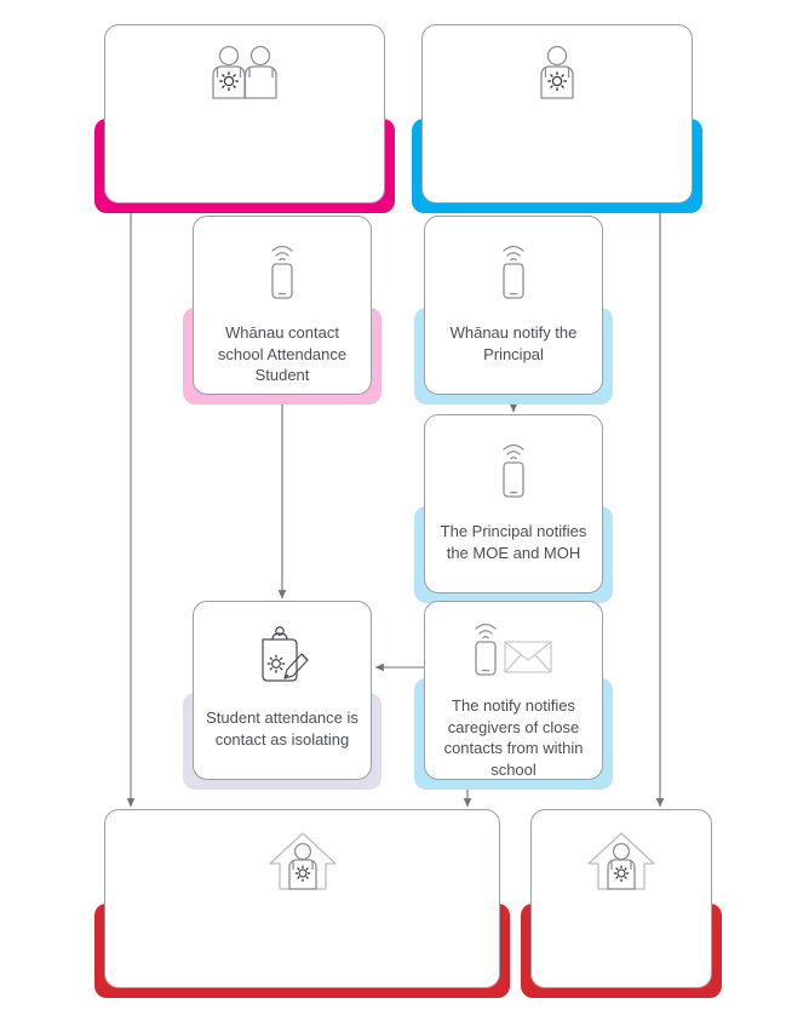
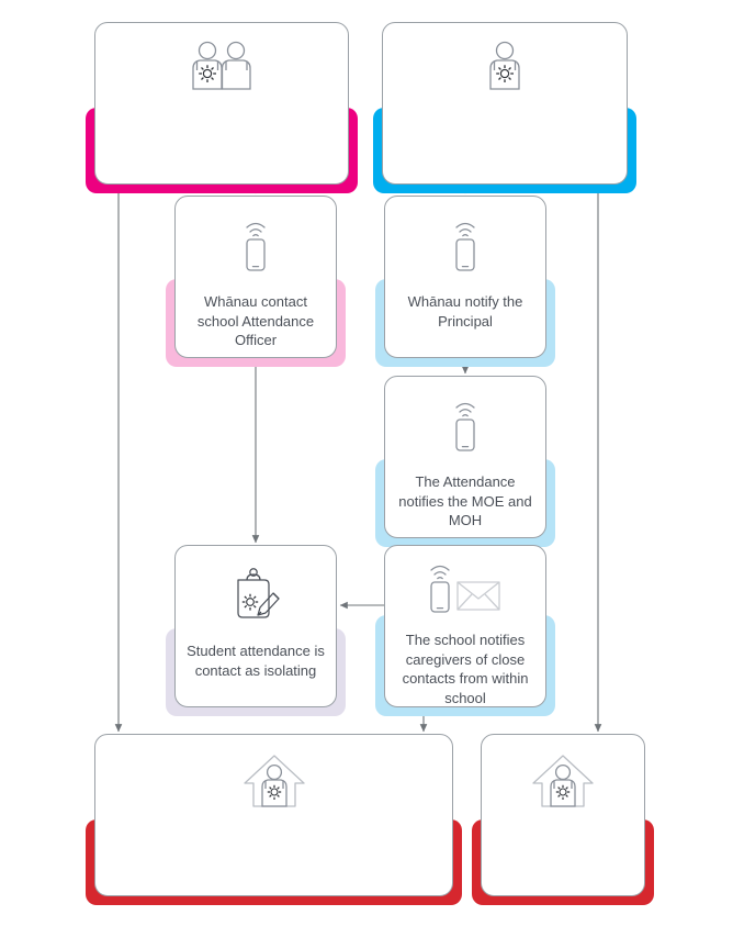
- Whānau contact school Attendance Student
+ Whānau contact school Attendance Officer
  Whānau notify the Principal
- The Principal notifies the MOE and MOH
+ The Attendance notifies the MOE and MOH
  Student attendance is contact as isolating
- The notify notifies caregivers of close contacts from within school
+ The school notifies caregivers of close contacts from within school
